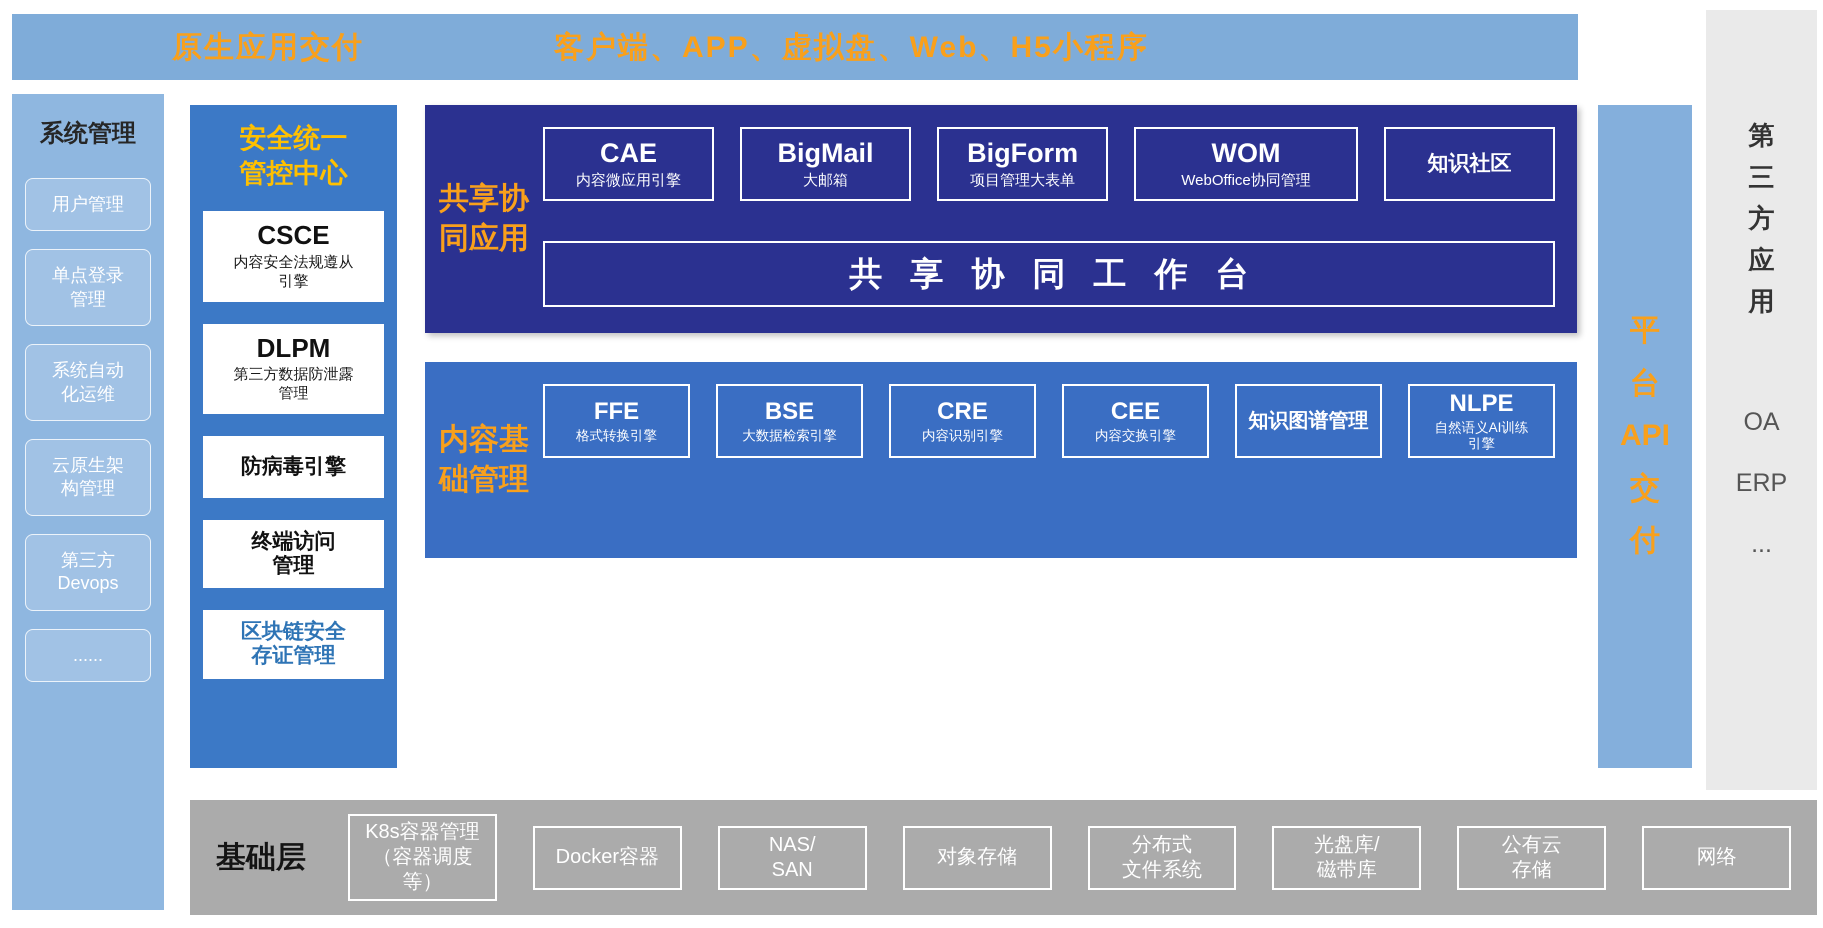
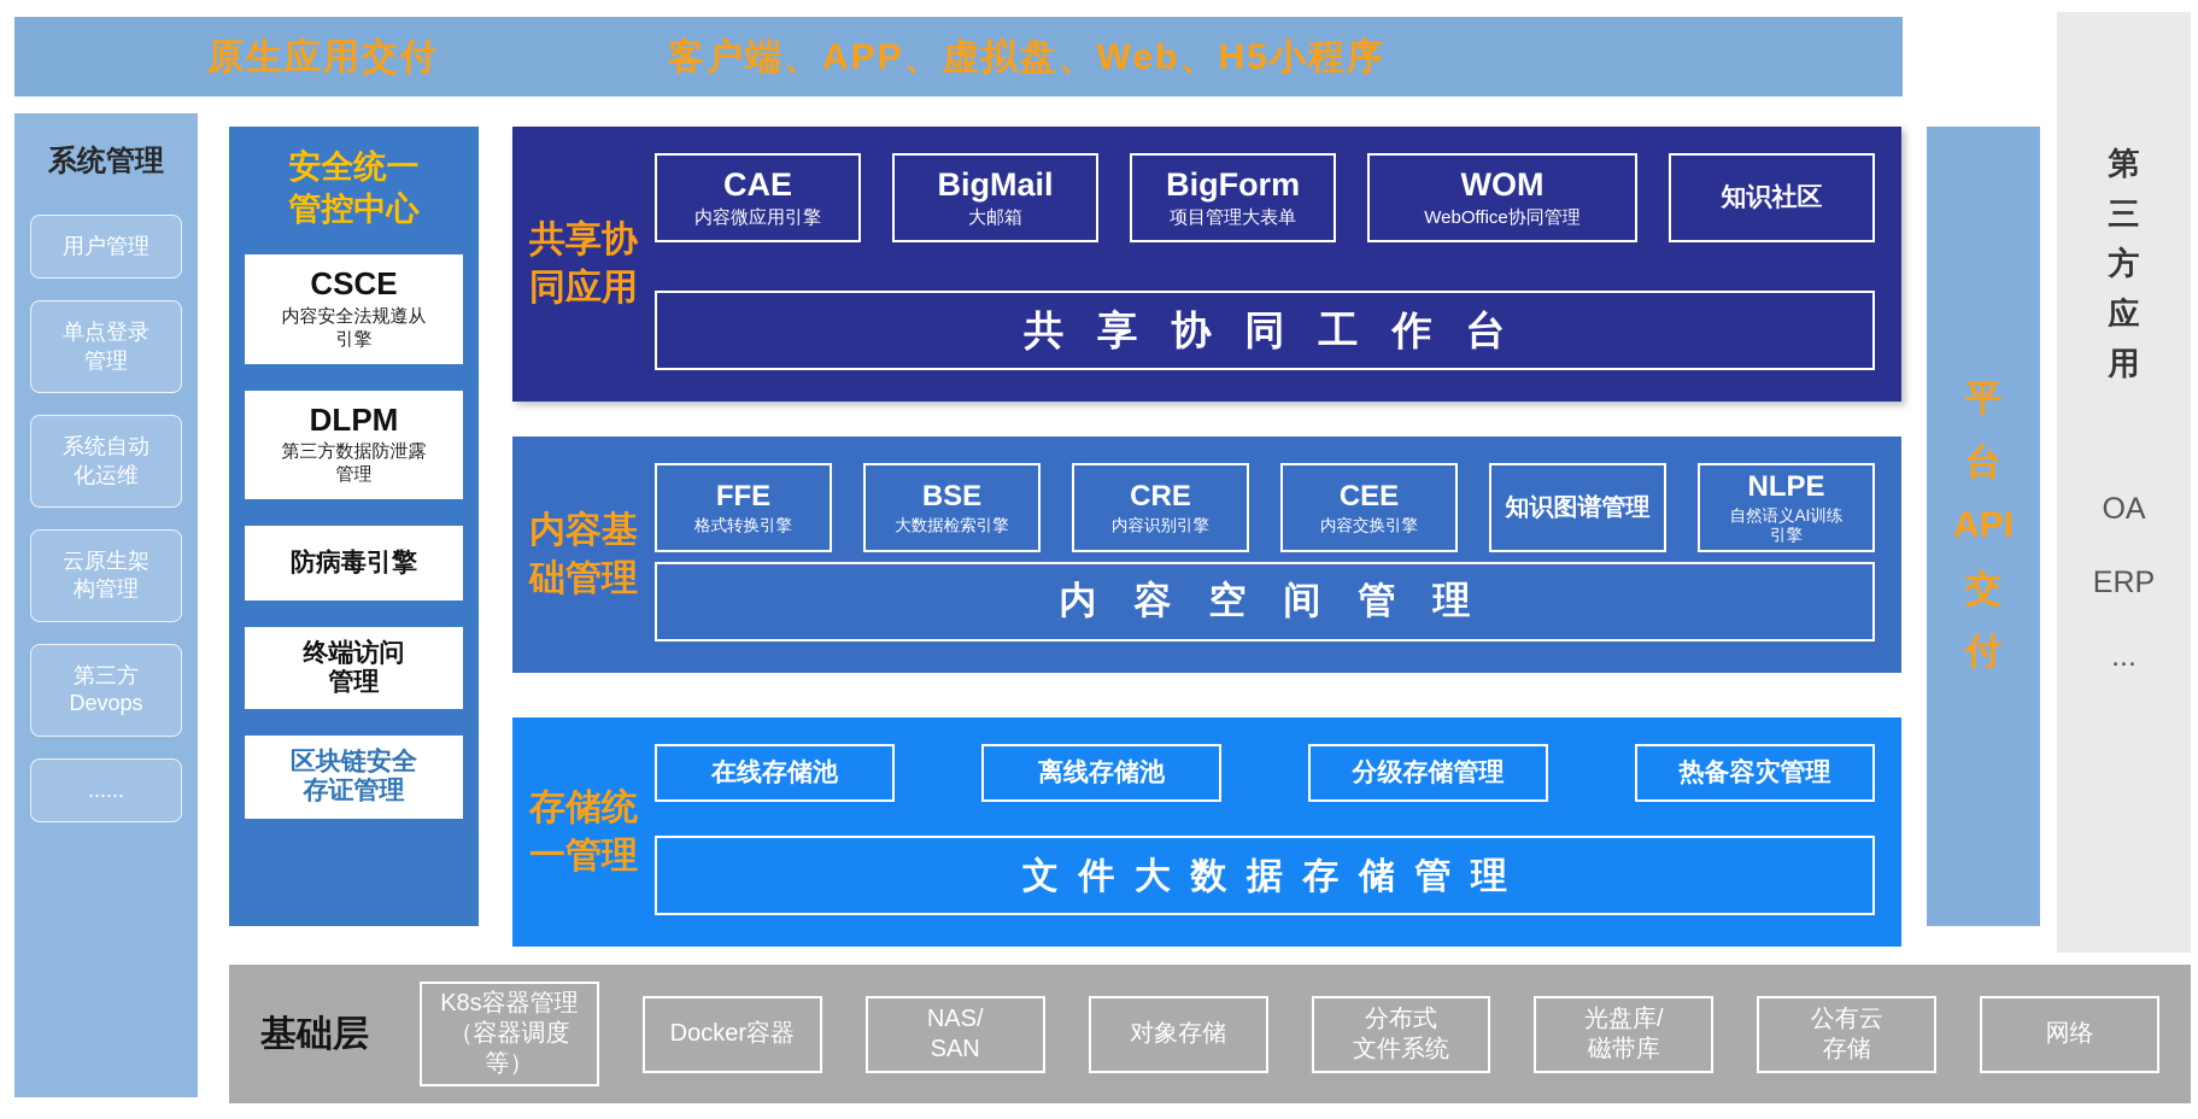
  原生应用交付
  客户端、APP、虚拟盘、Web、H5小程序
  系统管理
  用户管理
  单点登录
  管理
  系统自动
  化运维
  云原生架
  构管理
  第三方
  Devops
  ......
  安全统一
  管控中心
  CSCE
  内容安全法规遵从
  引擎
  DLPM
  第三方数据防泄露
  管理
  防病毒引擎
  终端访问
  管理
  区块链安全
  存证管理
  共享协
  同应用
  CAE
  内容微应用引擎
  BigMail
  大邮箱
  BigForm
  项目管理大表单
  WOM
  WebOffice协同管理
  知识社区
  共享协同工作台
  内容基
  础管理
  FFE
  格式转换引擎
  BSE
  大数据检索引擎
  CRE
  内容识别引擎
  CEE
  内容交换引擎
  知识图谱管理
  NLPE
  自然语义AI训练
  引擎
+ 内容空间管理
+ 存储统
+ 一管理
+ 在线存储池
+ 离线存储池
+ 分级存储管理
+ 热备容灾管理
+ 文件大数据存储管理
  平
  台
  API
  交
  付
  第
  三
  方
  应
  用
  OA
  ERP
  ...
  基础层
  K8s容器管理
  （容器调度等）
  Docker容器
  NAS/
  SAN
  对象存储
  分布式
  文件系统
  光盘库/
  磁带库
  公有云
  存储
  网络
